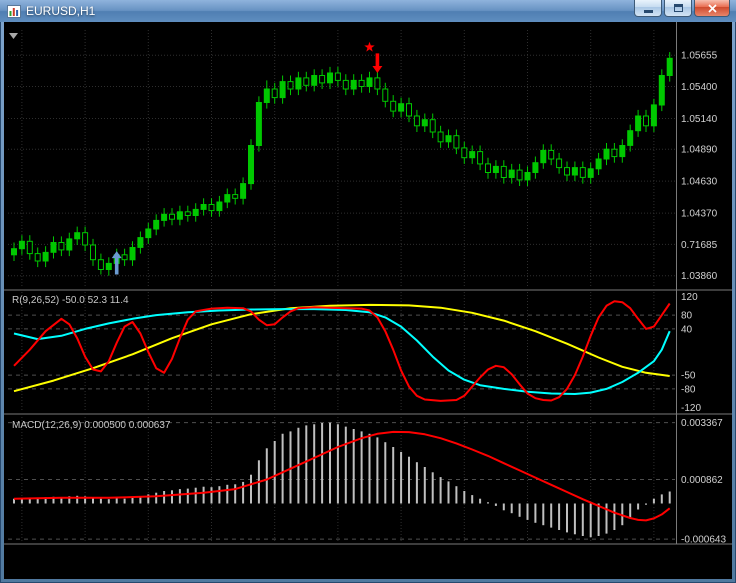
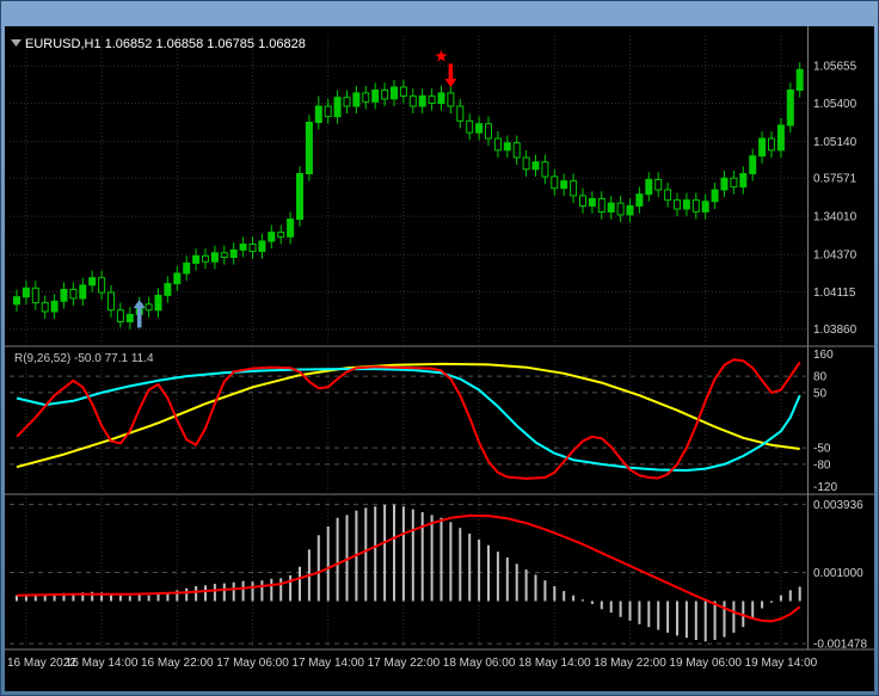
- EURUSD,H1
  1.05655
  1.05400
  1.05140
- 1.04890
+ 0.57571
- 1.04630
+ 1.34010
  1.04370
- 0.71685
+ 1.04115
  1.03860
- 120
+ 160
  80
- 40
+ 50
  -50
  -80
  -120
- 0.003367
+ 0.003936
- 0.000862
+ 0.001000
- -0.000643
+ -0.001478
+ 16 May 2022
+ 16 May 14:00
+ 16 May 22:00
+ 17 May 06:00
+ 17 May 14:00
+ 17 May 22:00
+ 18 May 06:00
+ 18 May 14:00
+ 18 May 22:00
+ 19 May 06:00
+ 19 May 14:00
+ EURUSD,H1 1.06852 1.06858 1.06785 1.06828
- R(9,26,52) -50.0 52.3 11.4
+ R(9,26,52) -50.0 77.1 11.4
- MACD(12,26,9) 0.000500 0.000637
